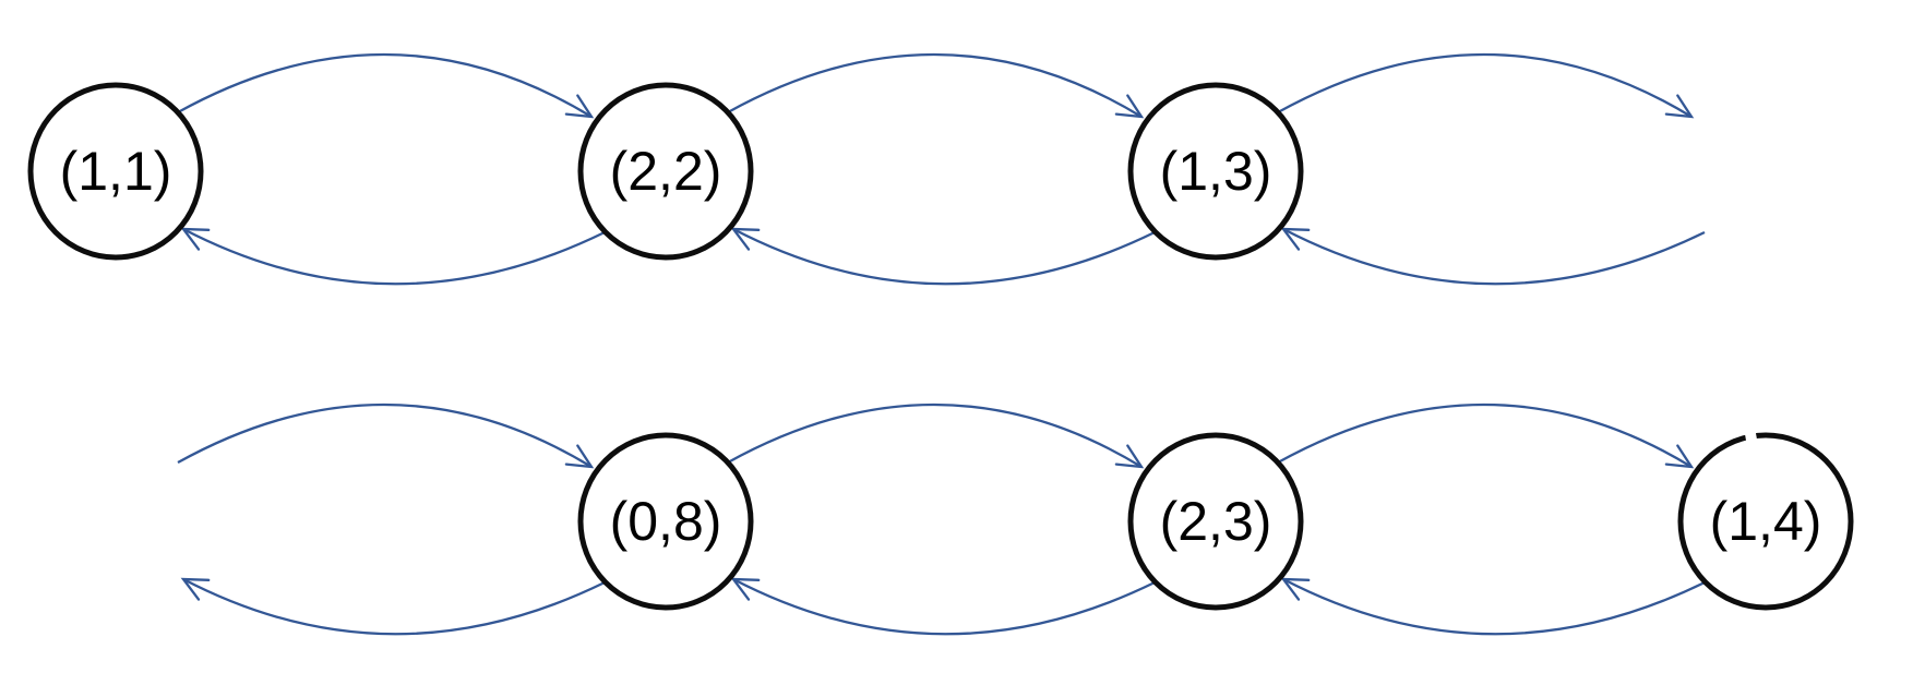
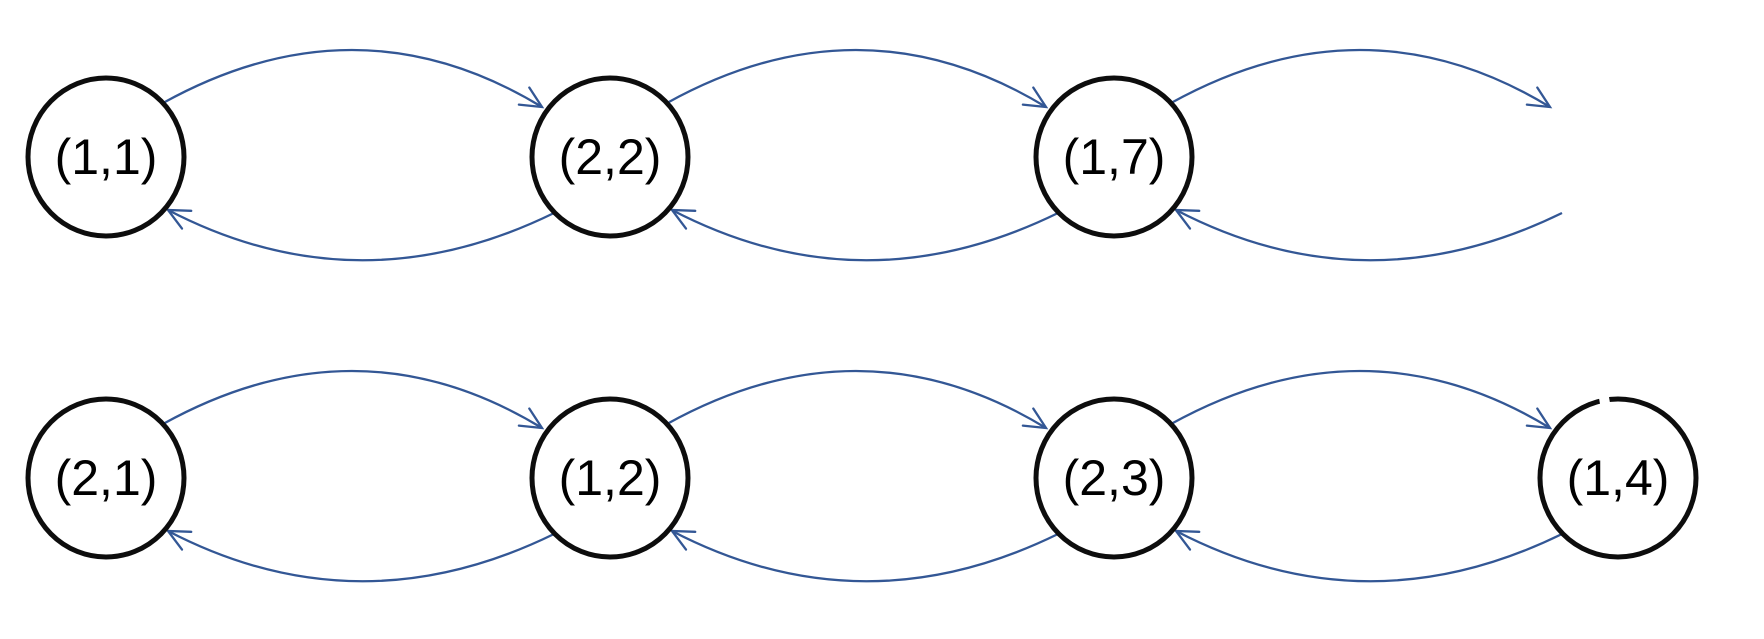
  (1,1)
  (2,2)
- (1,3)
+ (1,7)
+ (2,1)
- (0,8)
+ (1,2)
  (2,3)
  (1,4)
